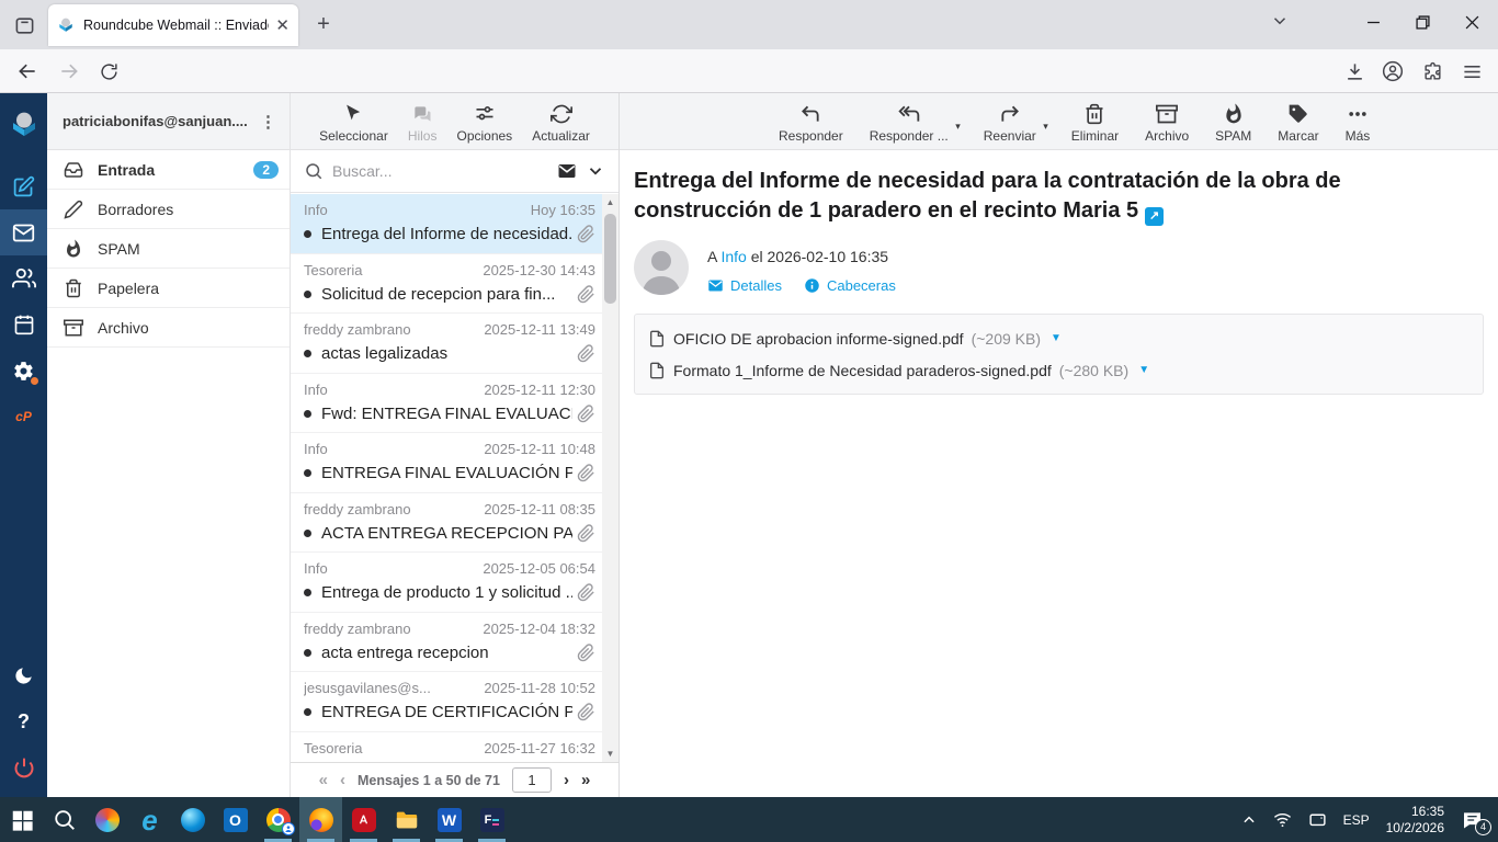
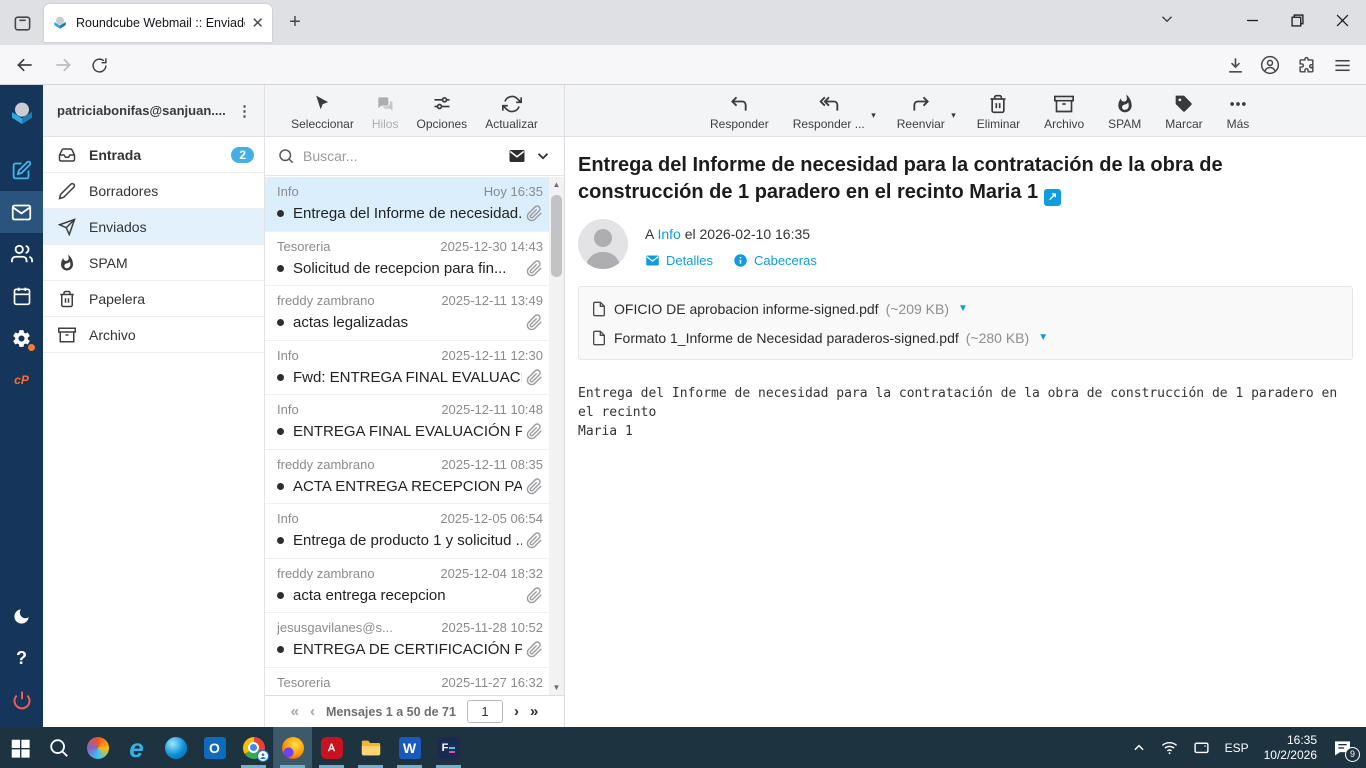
  Roundcube Webmail :: Enviad
  ✕
  +
  cP
  ?
  patriciabonifas@sanjuan....
  ⋮
  Entrada
  2
  Borradores
+ Enviados
  SPAM
  Papelera
  Archivo
  Seleccionar
  Hilos
  Opciones
  Actualizar
  Buscar...
  Info
  Hoy 16:35
  Entrega del Informe de necesidad.
  Tesoreria
  2025-12-30 14:43
  Solicitud de recepcion para fin...
  freddy zambrano
  2025-12-11 13:49
  actas legalizadas
  Info
  2025-12-11 12:30
  Fwd: ENTREGA FINAL EVALUAC
  Info
  2025-12-11 10:48
  ENTREGA FINAL EVALUACIÓN P
  freddy zambrano
  2025-12-11 08:35
  ACTA ENTREGA RECEPCION PA
  Info
  2025-12-05 06:54
  Entrega de producto 1 y solicitud ..
  freddy zambrano
  2025-12-04 18:32
  acta entrega recepcion
  jesusgavilanes@s...
  2025-11-28 10:52
  ENTREGA DE CERTIFICACIÓN P
  Tesoreria
  2025-11-27 16:32
  ▲
  ▼
  «
  ‹
  Mensajes 1 a 50 de 71
  1
  ›
  »
  Responder
  Responder ...
  ▾
  Reenviar
  ▾
  Eliminar
  Archivo
  SPAM
  Marcar
  Más
- Entrega del Informe de necesidad para la contratación de la obra de construcción de 1 paradero en el recinto Maria 5 ↗
+ Entrega del Informe de necesidad para la contratación de la obra de construcción de 1 paradero en el recinto Maria 1 ↗
  A Info el 2026-02-10 16:35
  Detalles
  Cabeceras
  OFICIO DE aprobacion informe-signed.pdf
  (~209 KB)
  ▼
  Formato 1_Informe de Necesidad paraderos-signed.pdf
  (~280 KB)
  ▼
+ Entrega del Informe de necesidad para la contratación de la obra de construcción de 1 paradero en el recinto
+ Maria 1
  e
  O
  W
  F
  ESP
  16:35
  10/2/2026
- 4
+ 9
